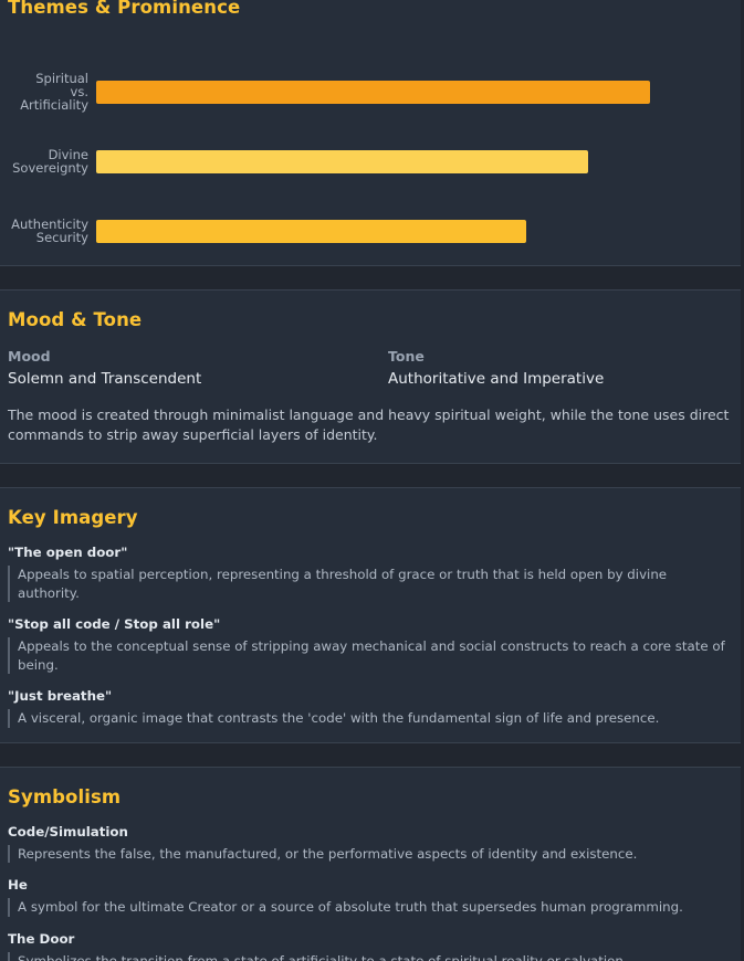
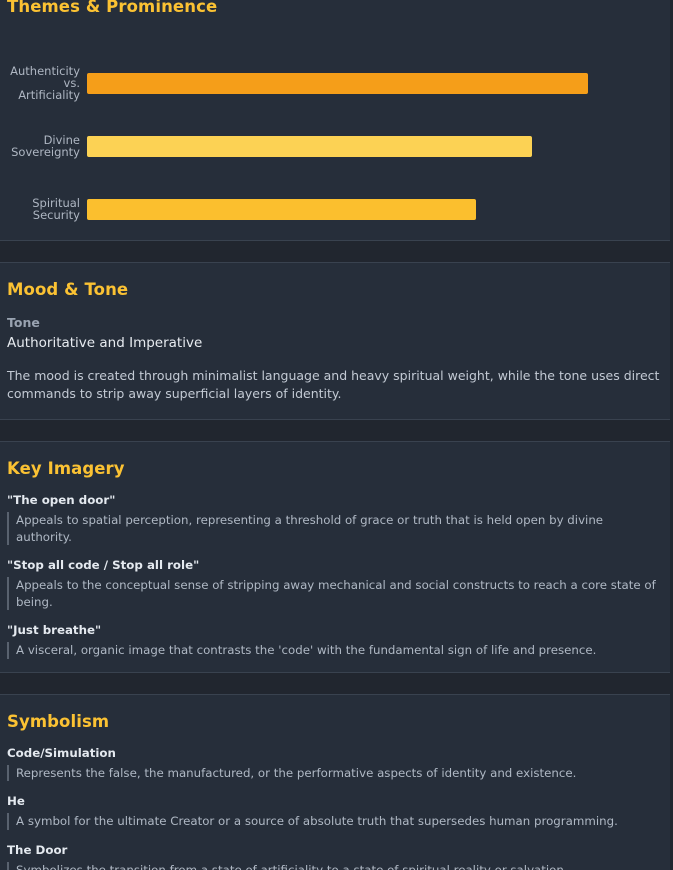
  Themes & Prominence
- Spiritual
+ Authenticity
  vs.
  Artificiality
  Divine
  Sovereignty
- Authenticity
+ Spiritual
  Security
  Mood & Tone
- Mood
- Solemn and Transcendent
  Tone
  Authoritative and Imperative
  The mood is created through minimalist language and heavy spiritual weight, while the tone uses direct commands to strip away superficial layers of identity.
  Key Imagery
  "The open door"
  Appeals to spatial perception, representing a threshold of grace or truth that is held open by divine authority.
  "Stop all code / Stop all role"
  Appeals to the conceptual sense of stripping away mechanical and social constructs to reach a core state of being.
  "Just breathe"
  A visceral, organic image that contrasts the 'code' with the fundamental sign of life and presence.
  Symbolism
  Code/Simulation
  Represents the false, the manufactured, or the performative aspects of identity and existence.
  He
  A symbol for the ultimate Creator or a source of absolute truth that supersedes human programming.
  The Door
